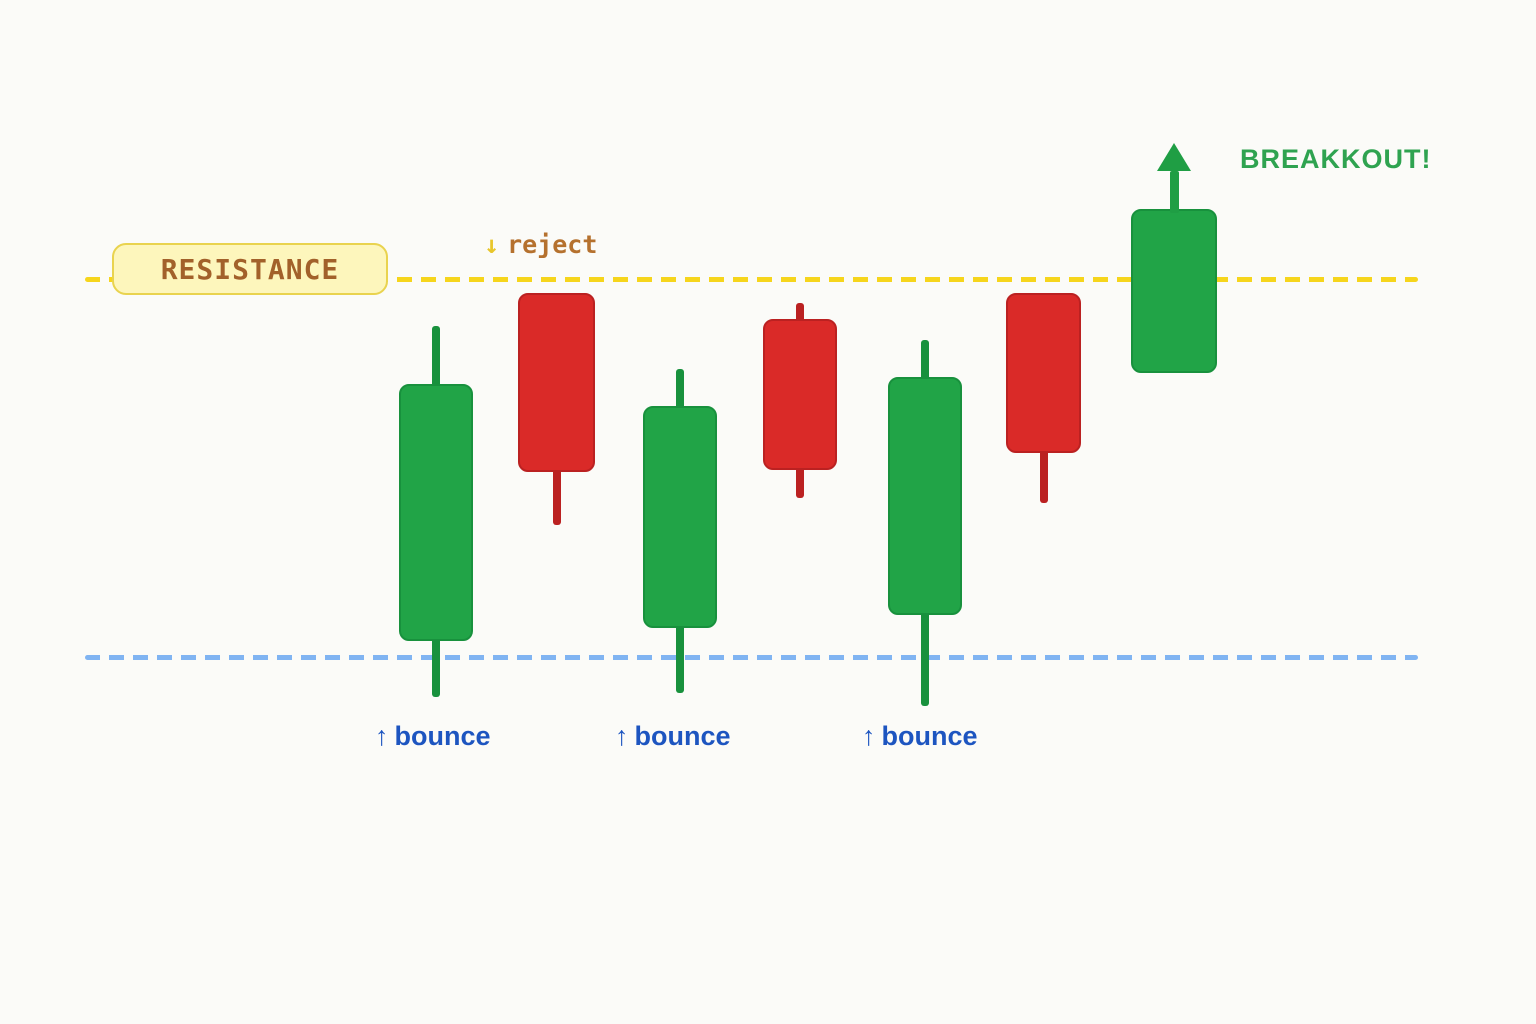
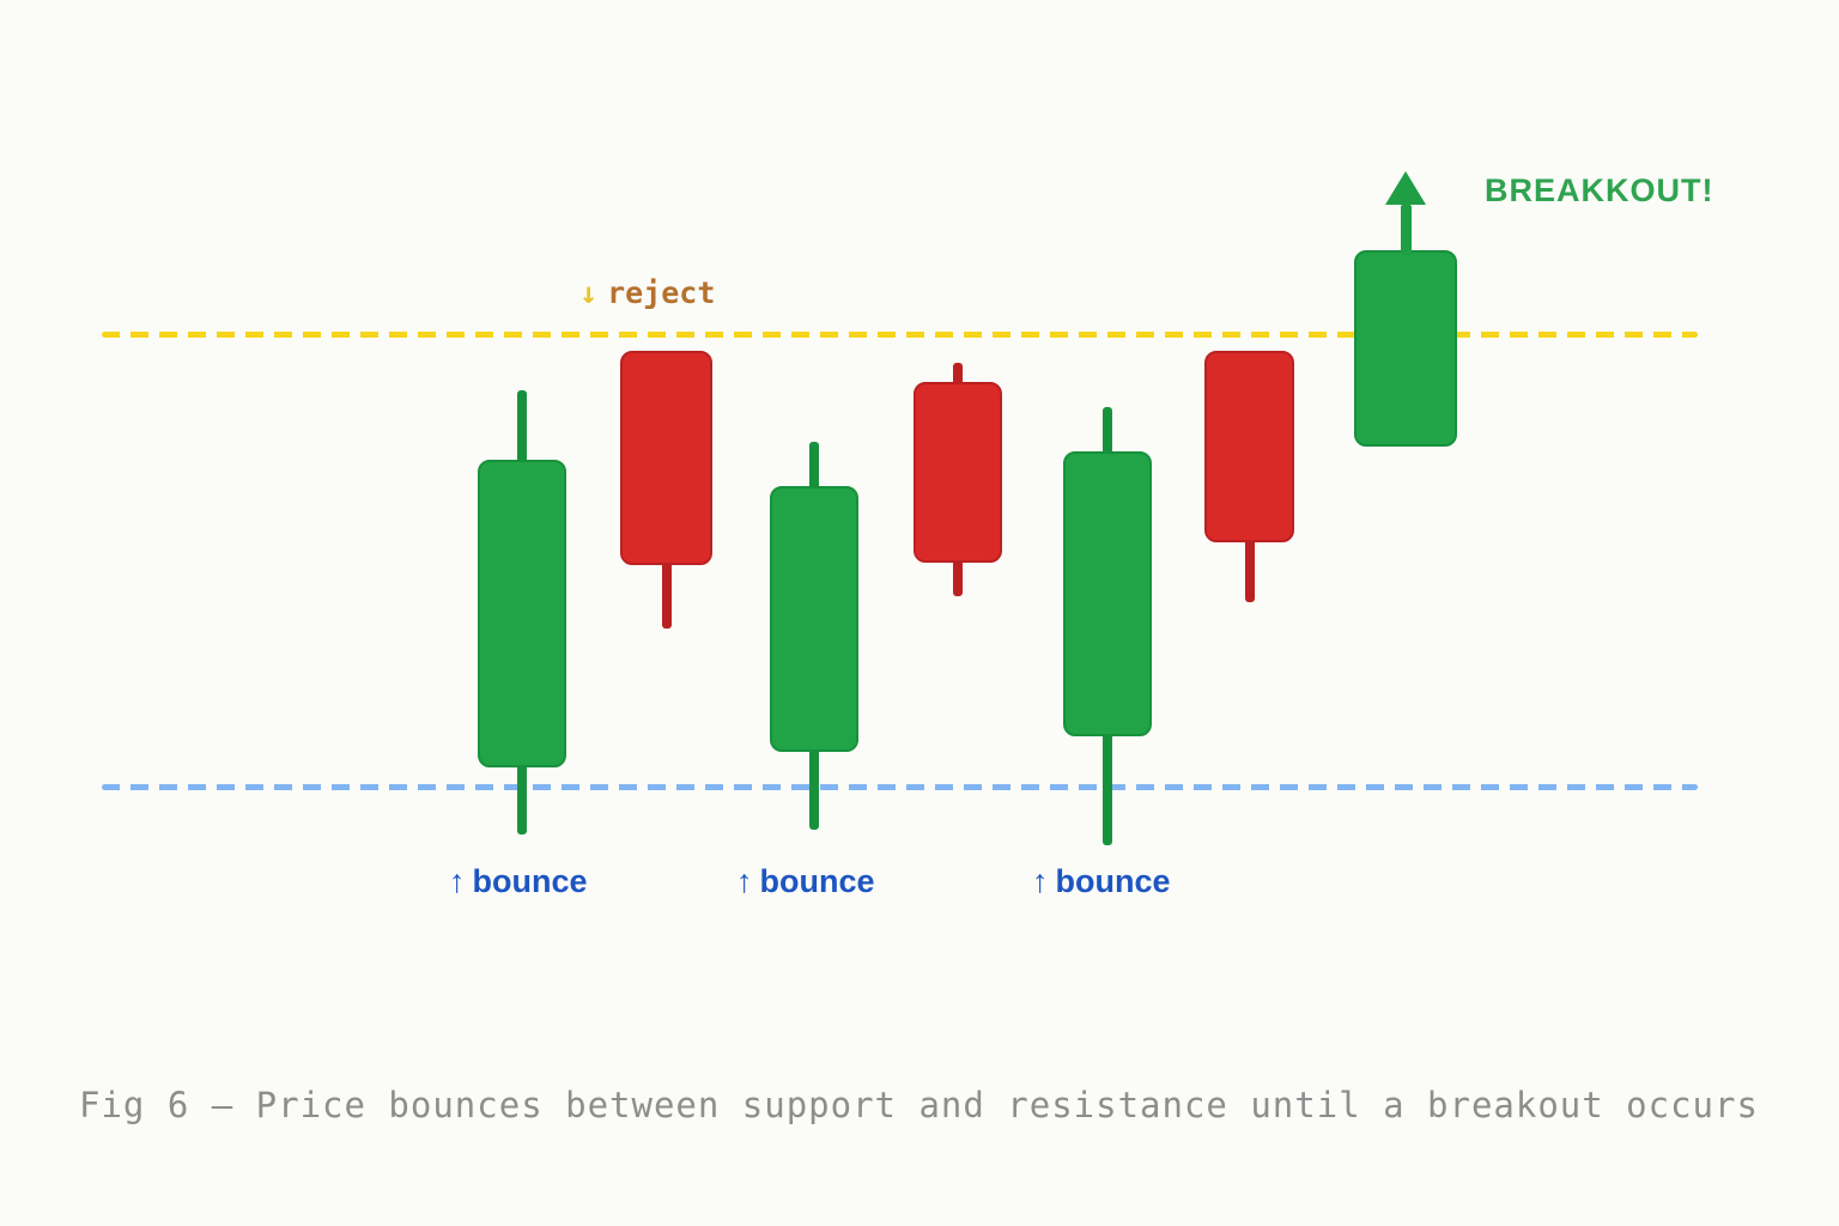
- RESISTANCE
  ↓ reject
  BREAKKOUT!
  ↑ bounce
  ↑ bounce
  ↑ bounce
+ Fig 6 — Price bounces between support and resistance until a breakout occurs
